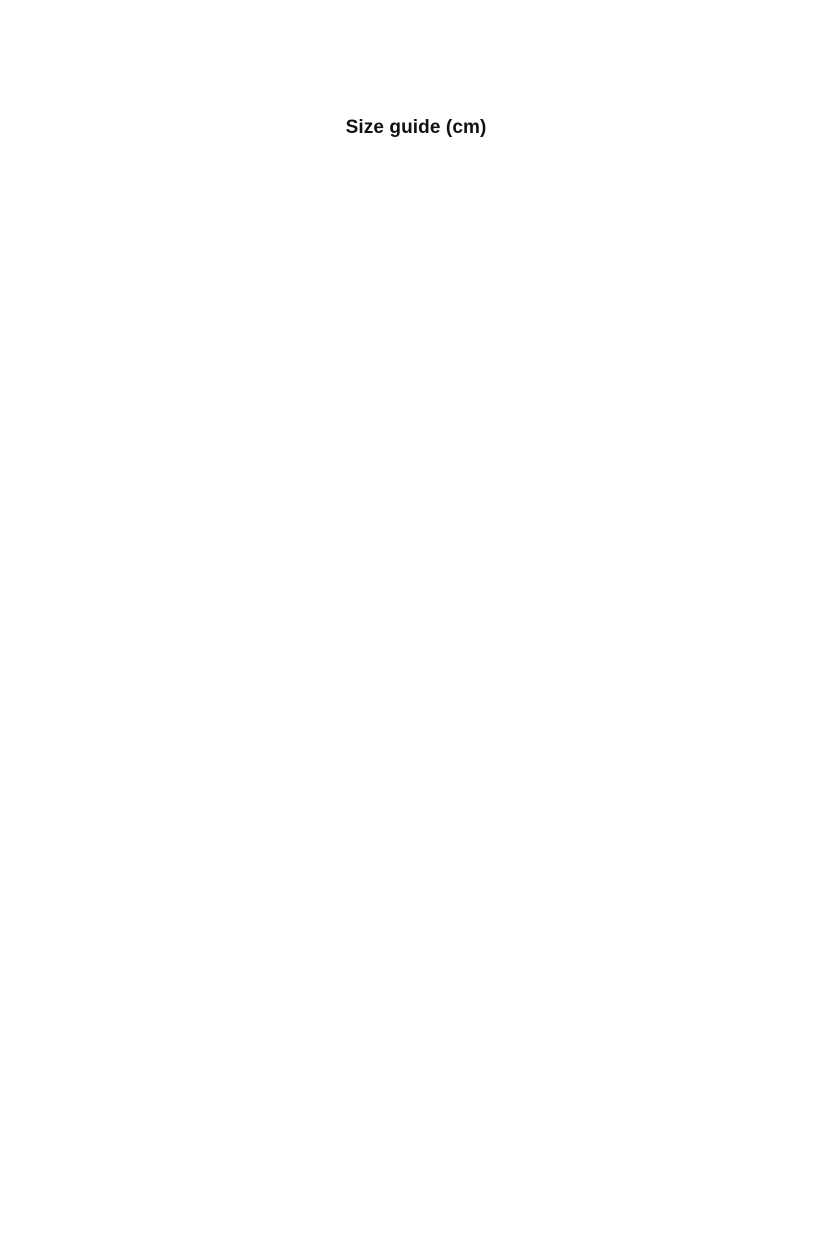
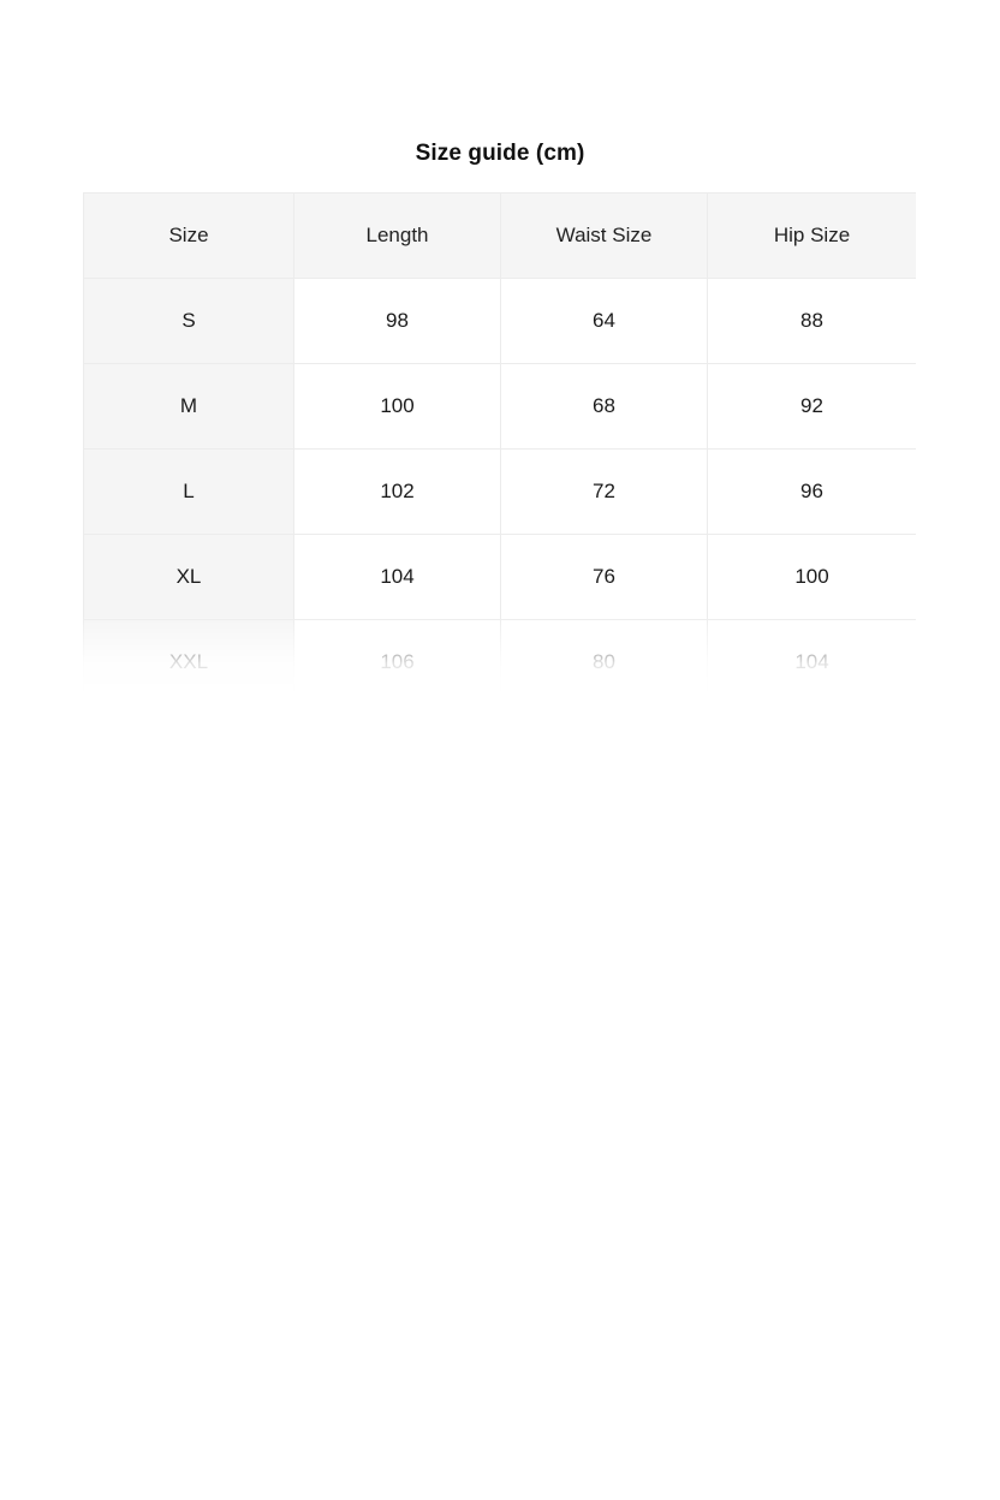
  Size guide (cm)
+ Size	Length	Waist Size	Hip Size
+ S	98	64	88
+ M	100	68	92
+ L	102	72	96
+ XL	104	76	100
+ XXL	106	80	104
